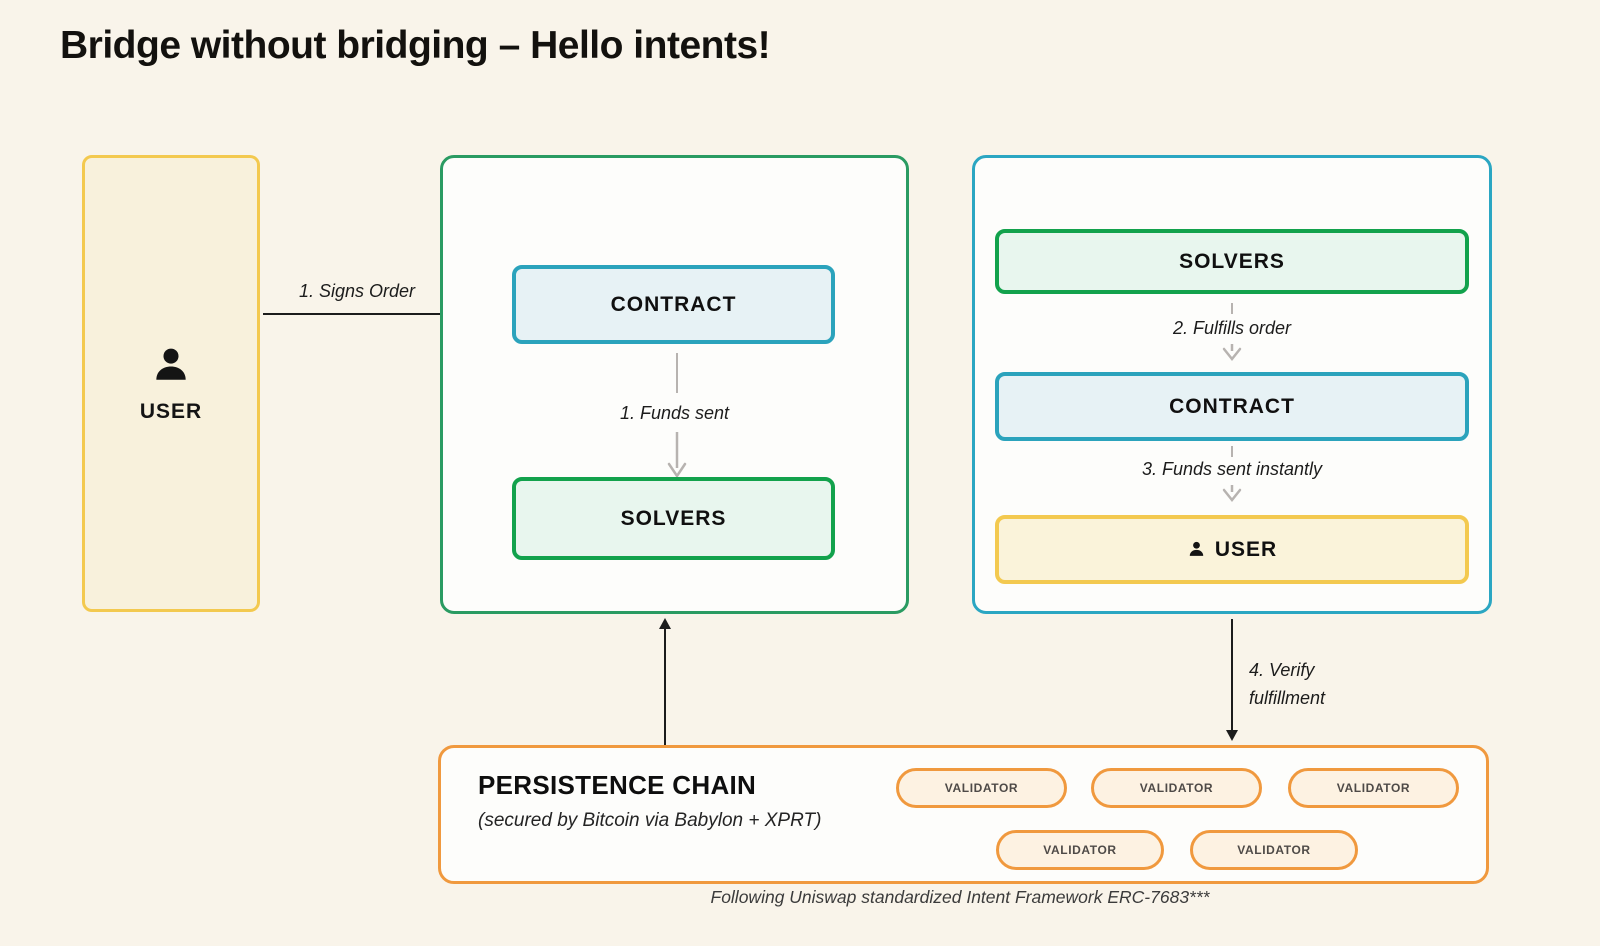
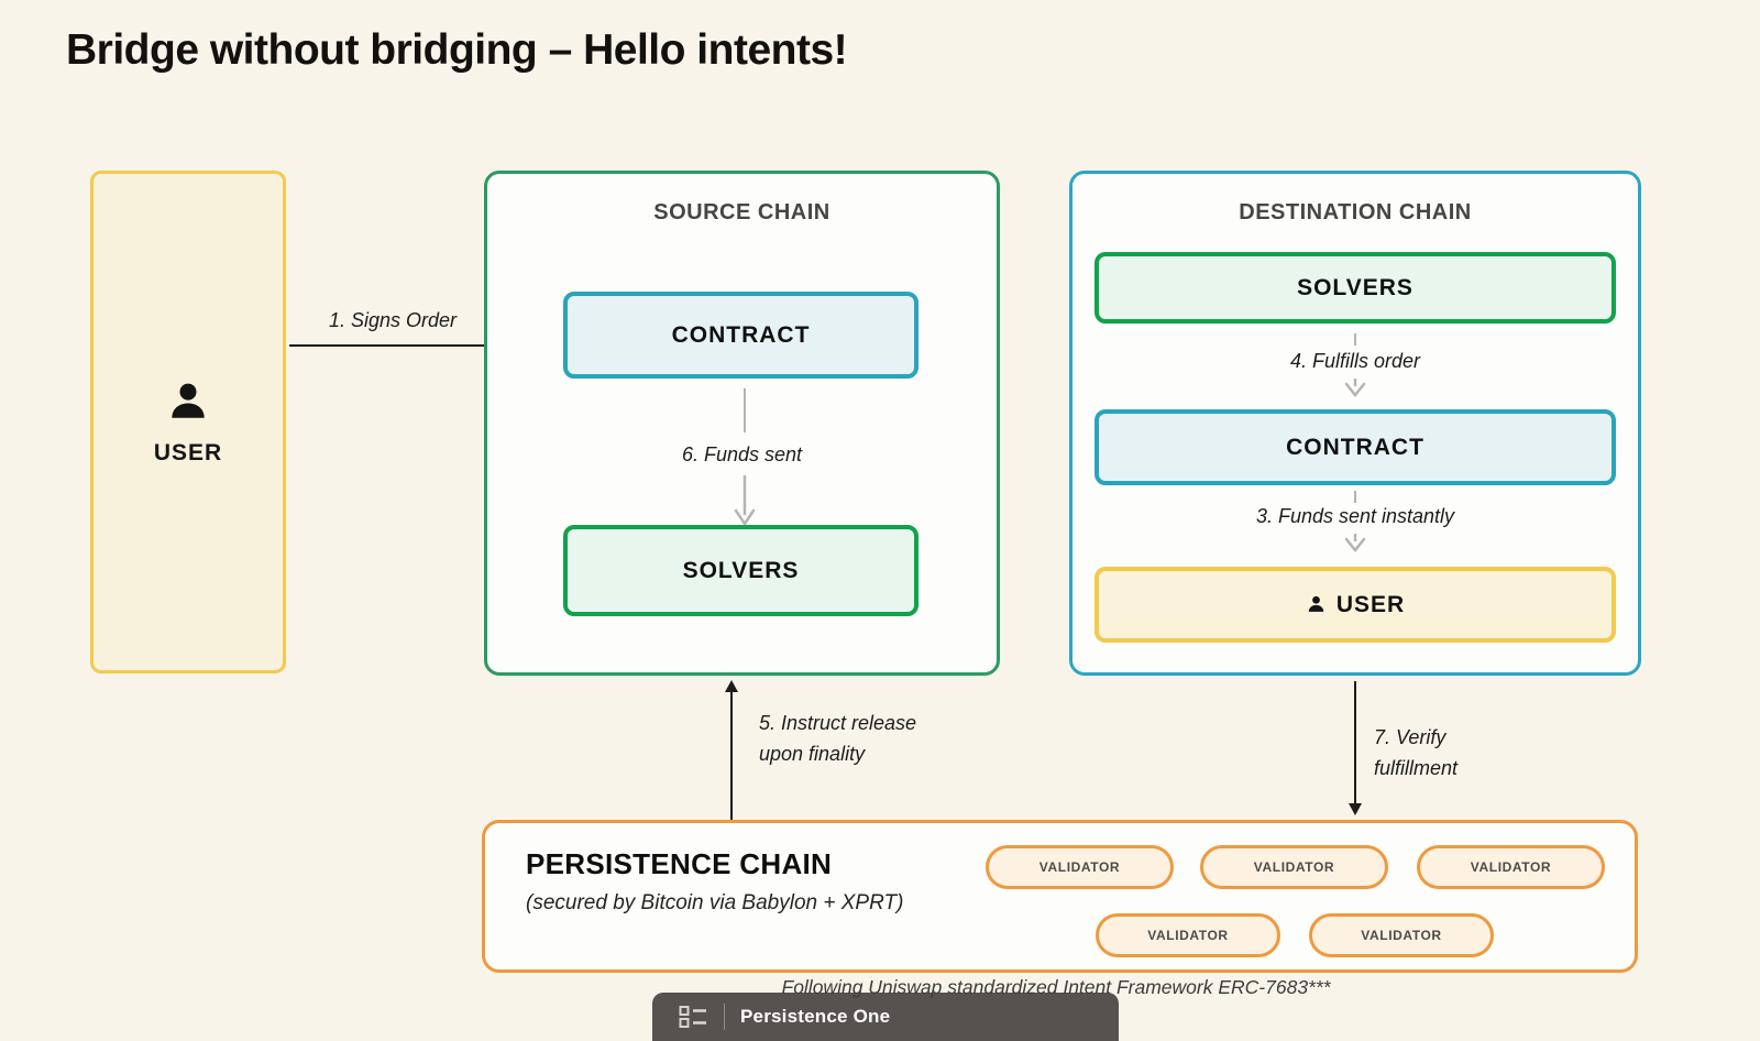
  Bridge without bridging – Hello intents!
  USER
  1. Signs Order
+ SOURCE CHAIN
  CONTRACT
- 1. Funds sent
+ 6. Funds sent
  SOLVERS
+ DESTINATION CHAIN
  SOLVERS
- 2. Fulfills order
+ 4. Fulfills order
  CONTRACT
  3. Funds sent instantly
  USER
+ 5. Instruct release
+ upon finality
- 4. Verify
+ 7. Verify
  fulfillment
  PERSISTENCE CHAIN
  (secured by Bitcoin via Babylon + XPRT)
  VALIDATOR
  VALIDATOR
  VALIDATOR
  VALIDATOR
  VALIDATOR
  Following Uniswap standardized Intent Framework ERC-7683***
+ Persistence One
